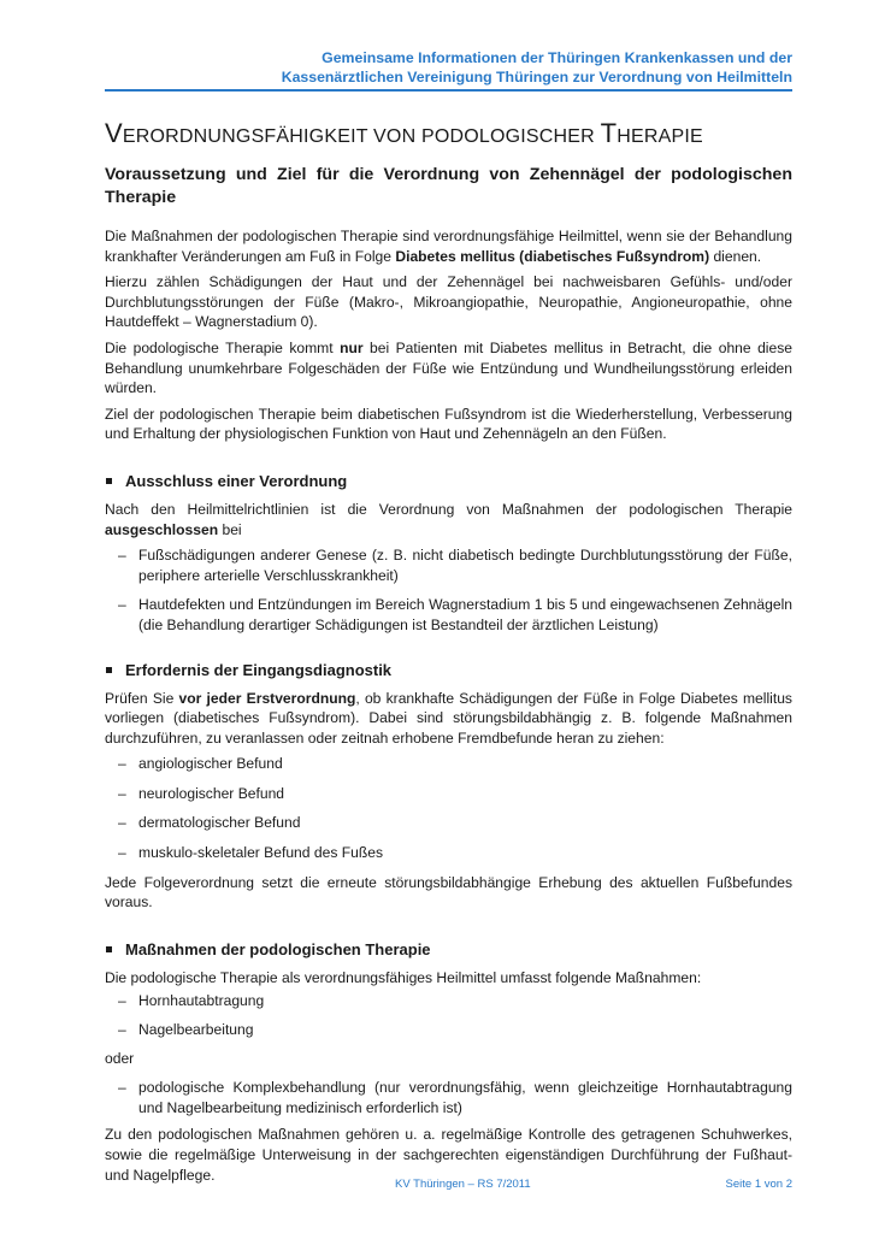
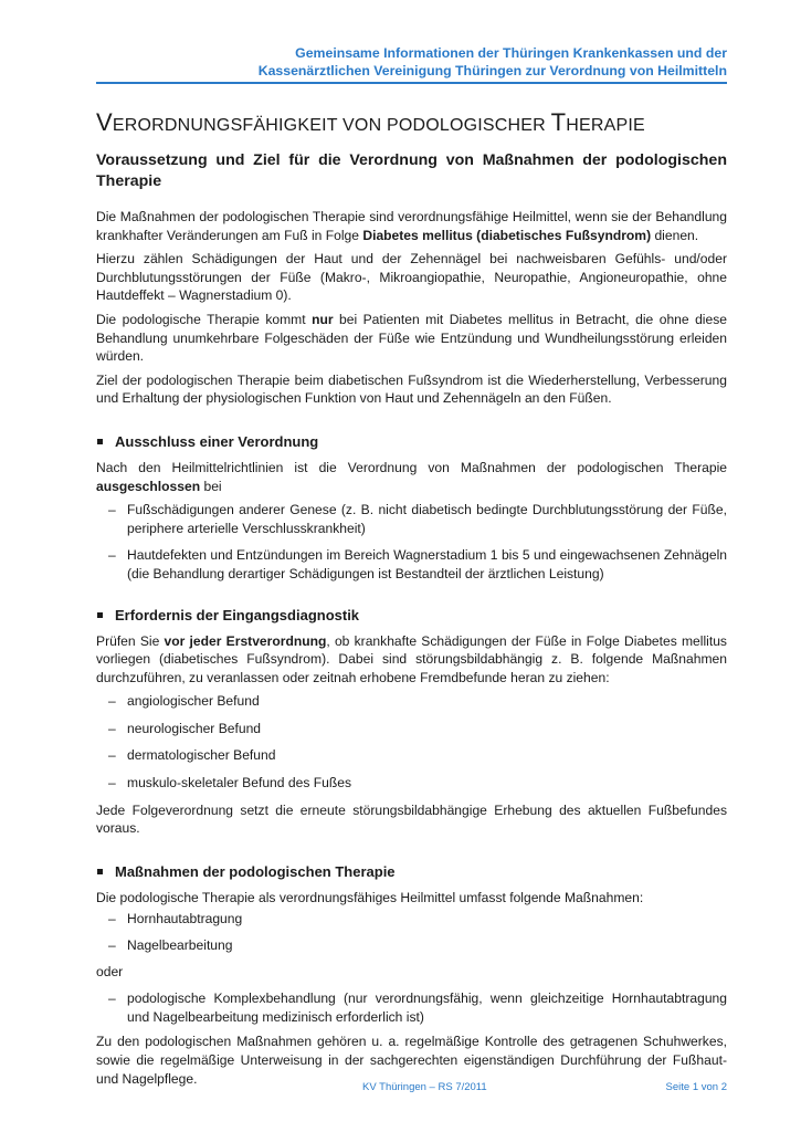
  Gemeinsame Informationen der Thüringen Krankenkassen und der
  Kassenärztlichen Vereinigung Thüringen zur Verordnung von Heilmitteln
  VERORDNUNGSFÄHIGKEIT VON PODOLOGISCHER THERAPIE
- Voraussetzung und Ziel für die Verordnung von Zehennägel der podologischen Therapie
+ Voraussetzung und Ziel für die Verordnung von Maßnahmen der podologischen Therapie
  Die Maßnahmen der podologischen Therapie sind verordnungsfähige Heilmittel, wenn sie der Behandlung krankhafter Veränderungen am Fuß in Folge Diabetes mellitus (diabetisches Fußsyndrom) dienen.
  Hierzu zählen Schädigungen der Haut und der Zehennägel bei nachweisbaren Gefühls- und/oder Durchblutungsstörungen der Füße (Makro-, Mikroangiopathie, Neuropathie, Angioneuropathie, ohne Hautdeffekt – Wagnerstadium 0).
  Die podologische Therapie kommt nur bei Patienten mit Diabetes mellitus in Betracht, die ohne diese Behandlung unumkehrbare Folgeschäden der Füße wie Entzündung und Wundheilungsstörung erleiden würden.
  Ziel der podologischen Therapie beim diabetischen Fußsyndrom ist die Wiederherstellung, Verbesserung und Erhaltung der physiologischen Funktion von Haut und Zehennägeln an den Füßen.
  Ausschluss einer Verordnung
  Nach den Heilmittelrichtlinien ist die Verordnung von Maßnahmen der podologischen Therapie ausgeschlossen bei
  –
  Fußschädigungen anderer Genese (z. B. nicht diabetisch bedingte Durchblutungsstörung der Füße, periphere arterielle Verschlusskrankheit)
  –
  Hautdefekten und Entzündungen im Bereich Wagnerstadium 1 bis 5 und eingewachsenen Zehnägeln (die Behandlung derartiger Schädigungen ist Bestandteil der ärztlichen Leistung)
  Erfordernis der Eingangsdiagnostik
  Prüfen Sie vor jeder Erstverordnung, ob krankhafte Schädigungen der Füße in Folge Diabetes mellitus vorliegen (diabetisches Fußsyndrom). Dabei sind störungsbildabhängig z. B. folgende Maßnahmen durchzuführen, zu veranlassen oder zeitnah erhobene Fremdbefunde heran zu ziehen:
  –
  angiologischer Befund
  –
  neurologischer Befund
  –
  dermatologischer Befund
  –
  muskulo-skeletaler Befund des Fußes
  Jede Folgeverordnung setzt die erneute störungsbildabhängige Erhebung des aktuellen Fußbefundes voraus.
  Maßnahmen der podologischen Therapie
  Die podologische Therapie als verordnungsfähiges Heilmittel umfasst folgende Maßnahmen:
  –
  Hornhautabtragung
  –
  Nagelbearbeitung
  oder
  –
  podologische Komplexbehandlung (nur verordnungsfähig, wenn gleichzeitige Hornhautabtragung und Nagelbearbeitung medizinisch erforderlich ist)
  Zu den podologischen Maßnahmen gehören u. a. regelmäßige Kontrolle des getragenen Schuhwerkes, sowie die regelmäßige Unterweisung in der sachgerechten eigenständigen Durchführung der Fußhaut- und Nagelpflege.
  KV Thüringen – RS 7/2011
  Seite 1 von 2
